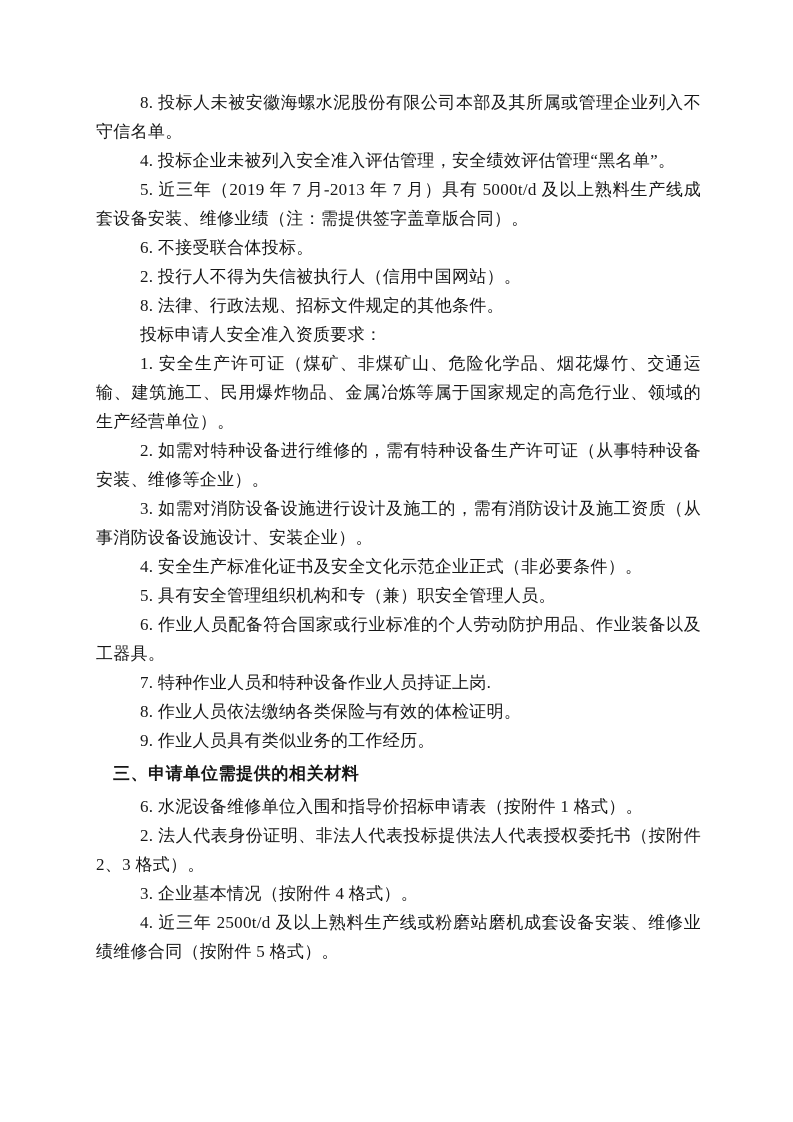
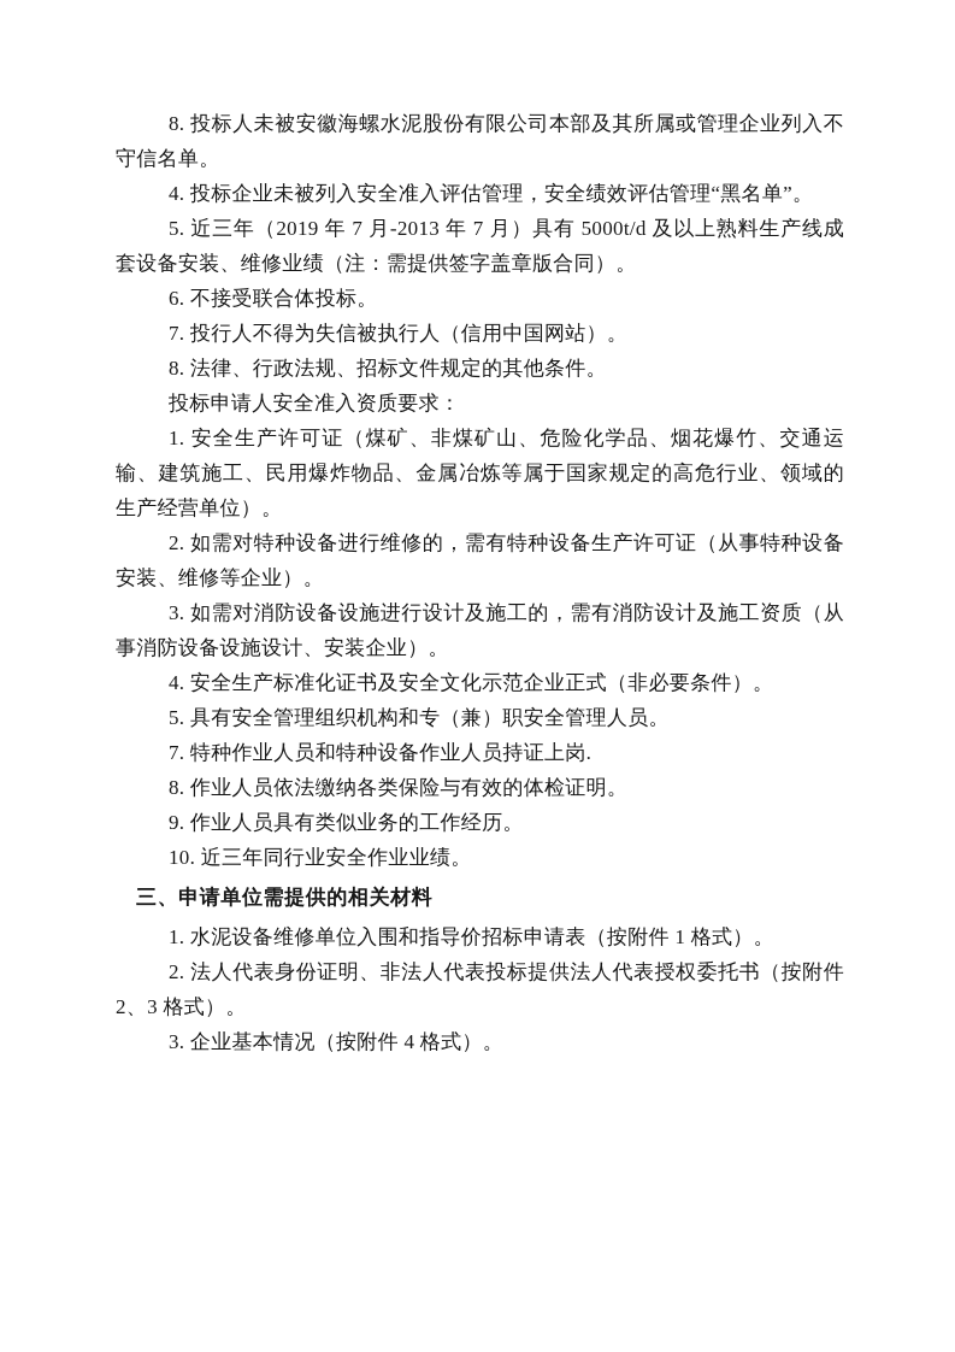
  8. 投标人未被安徽海螺水泥股份有限公司本部及其所属或管理企业列入不守信名单。
  4. 投标企业未被列入安全准入评估管理，安全绩效评估管理“黑名单”。
  5. 近三年（2019 年 7 月-2013 年 7 月）具有 5000t/d 及以上熟料生产线成套设备安装、维修业绩（注：需提供签字盖章版合同）。
  6. 不接受联合体投标。
- 2. 投行人不得为失信被执行人（信用中国网站）。
+ 7. 投行人不得为失信被执行人（信用中国网站）。
  8. 法律、行政法规、招标文件规定的其他条件。
  投标申请人安全准入资质要求：
  1. 安全生产许可证（煤矿、非煤矿山、危险化学品、烟花爆竹、交通运输、建筑施工、民用爆炸物品、金属冶炼等属于国家规定的高危行业、领域的生产经营单位）。
  2. 如需对特种设备进行维修的，需有特种设备生产许可证（从事特种设备安装、维修等企业）。
  3. 如需对消防设备设施进行设计及施工的，需有消防设计及施工资质（从事消防设备设施设计、安装企业）。
  4. 安全生产标准化证书及安全文化示范企业正式（非必要条件）。
  5. 具有安全管理组织机构和专（兼）职安全管理人员。
- 6. 作业人员配备符合国家或行业标准的个人劳动防护用品、作业装备以及工器具。
  7. 特种作业人员和特种设备作业人员持证上岗.
  8. 作业人员依法缴纳各类保险与有效的体检证明。
  9. 作业人员具有类似业务的工作经历。
+ 10. 近三年同行业安全作业业绩。
  三、申请单位需提供的相关材料
- 6. 水泥设备维修单位入围和指导价招标申请表（按附件 1 格式）。
+ 1. 水泥设备维修单位入围和指导价招标申请表（按附件 1 格式）。
  2. 法人代表身份证明、非法人代表投标提供法人代表授权委托书（按附件 2、3 格式）。
  3. 企业基本情况（按附件 4 格式）。
- 4. 近三年 2500t/d 及以上熟料生产线或粉磨站磨机成套设备安装、维修业绩维修合同（按附件 5 格式）。
